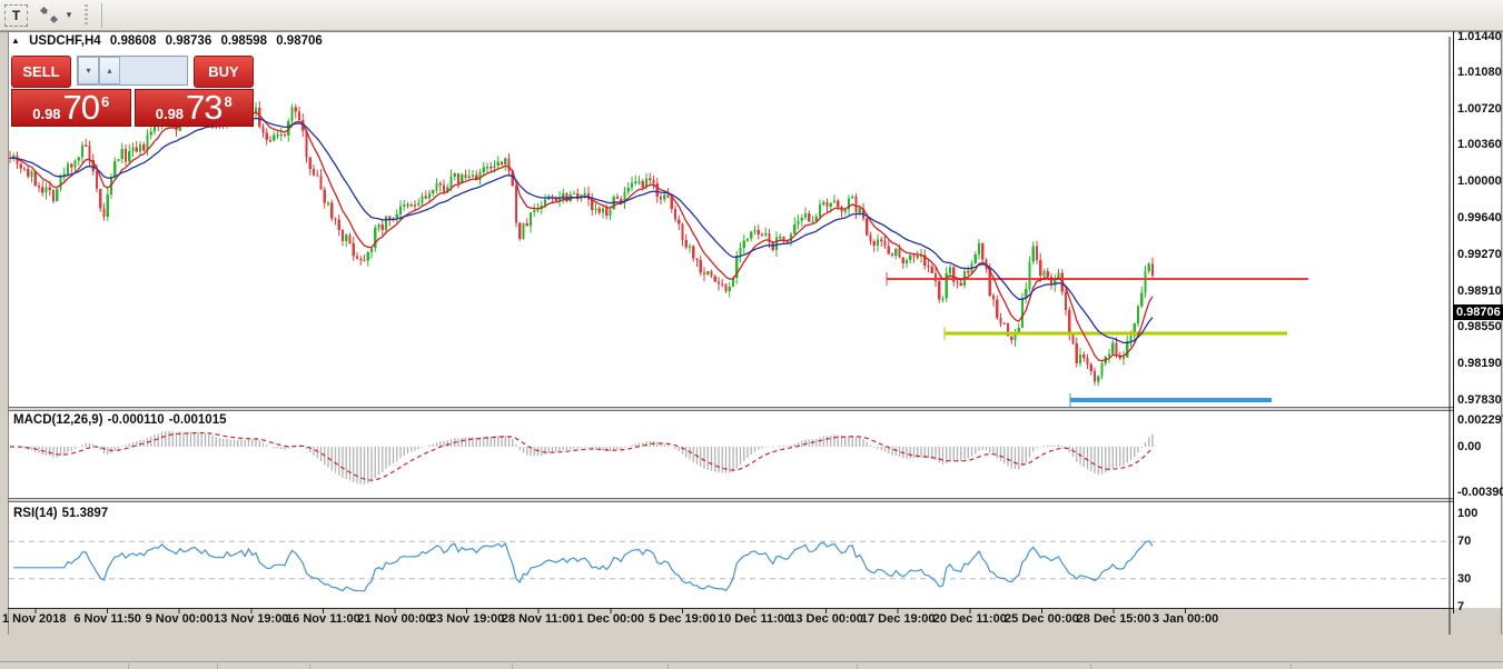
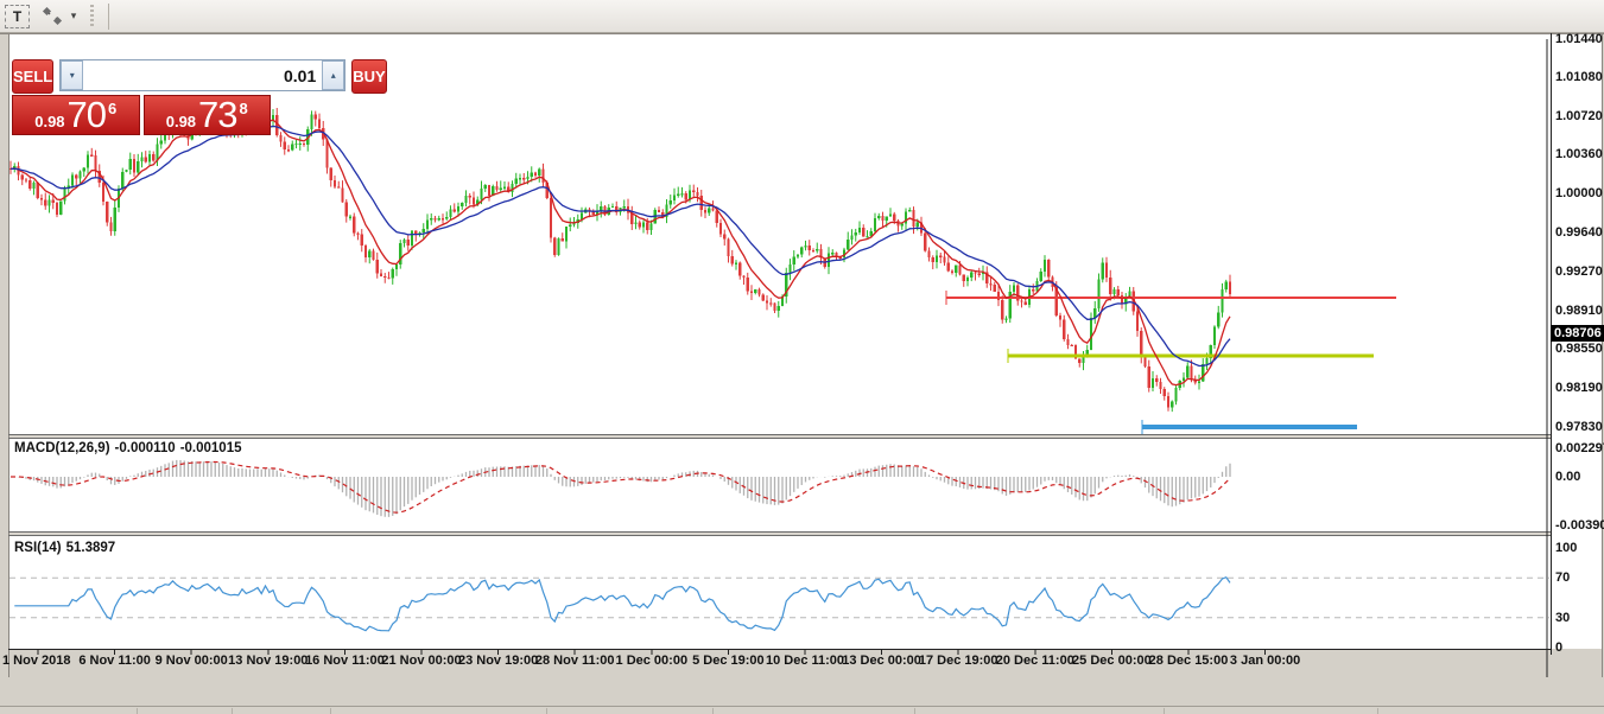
  T
  ▾
- ▲ USDCHF,H4 0.98608 0.98736 0.98598 0.98706
  SELL
  ▾
+ 0.01
  ▴
  BUY
  0.98
  70
  6
  0.98
  73
  8
  MACD(12,26,9) -0.000110 -0.001015
  RSI(14) 51.3897
  1.01440
  1.01080
  1.00720
  1.00360
  1.00000
  0.99640
  0.99270
  0.98910
  0.98550
  0.98190
  0.97830
  0.98706
  0.00229
  0.00
  -0.00390
  100
  70
  30
- 7
+ 0
  1 Nov 2018
- 6 Nov 11:50
+ 6 Nov 11:00
  9 Nov 00:00
  13 Nov 19:00
  16 Nov 11:00
  21 Nov 00:00
  23 Nov 19:00
  28 Nov 11:00
  1 Dec 00:00
  5 Dec 19:00
  10 Dec 11:00
  13 Dec 00:00
  17 Dec 19:00
  20 Dec 11:00
  25 Dec 00:00
  28 Dec 15:00
  3 Jan 00:00
